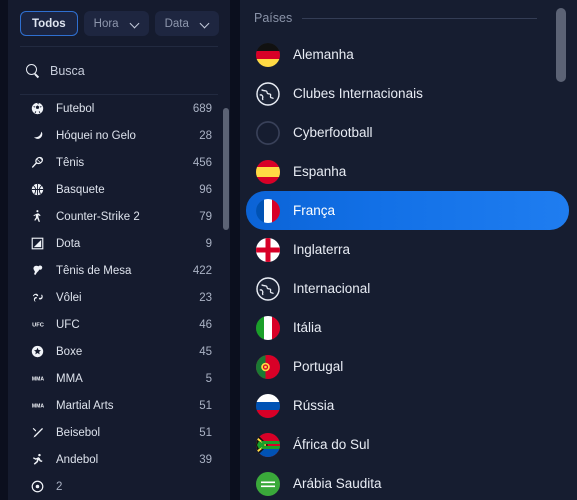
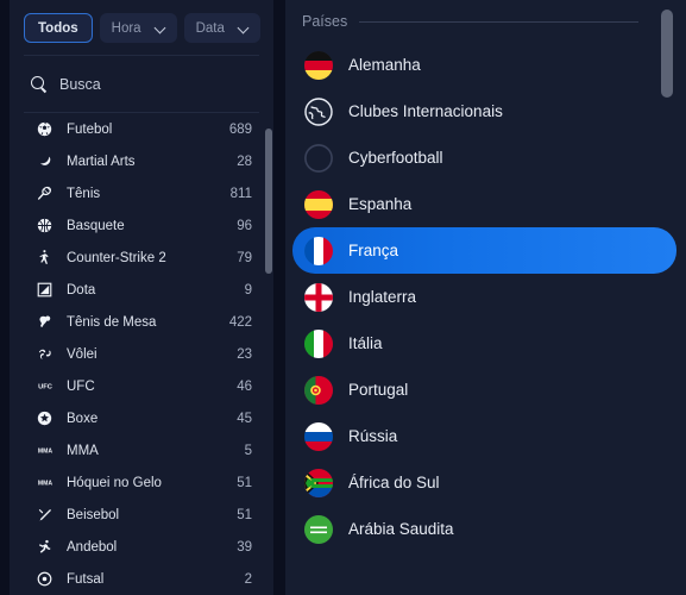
  Todos
  Hora
  Data
  Busca
  Futebol
  689
- Hóquei no Gelo
+ Martial Arts
  28
  Tênis
- 456
+ 811
  Basquete
  96
  Counter-Strike 2
  79
  Dota
  9
  Tênis de Mesa
  422
  Vôlei
  23
  UFC
  46
  Boxe
  45
  MMA
  5
- Martial Arts
+ Hóquei no Gelo
  51
  Beisebol
  51
  Andebol
  39
+ Futsal
  2
  Países
  Alemanha
  Clubes Internacionais
  Cyberfootball
  Espanha
  França
  Inglaterra
- Internacional
  Itália
  Portugal
  Rússia
  África do Sul
  Arábia Saudita
